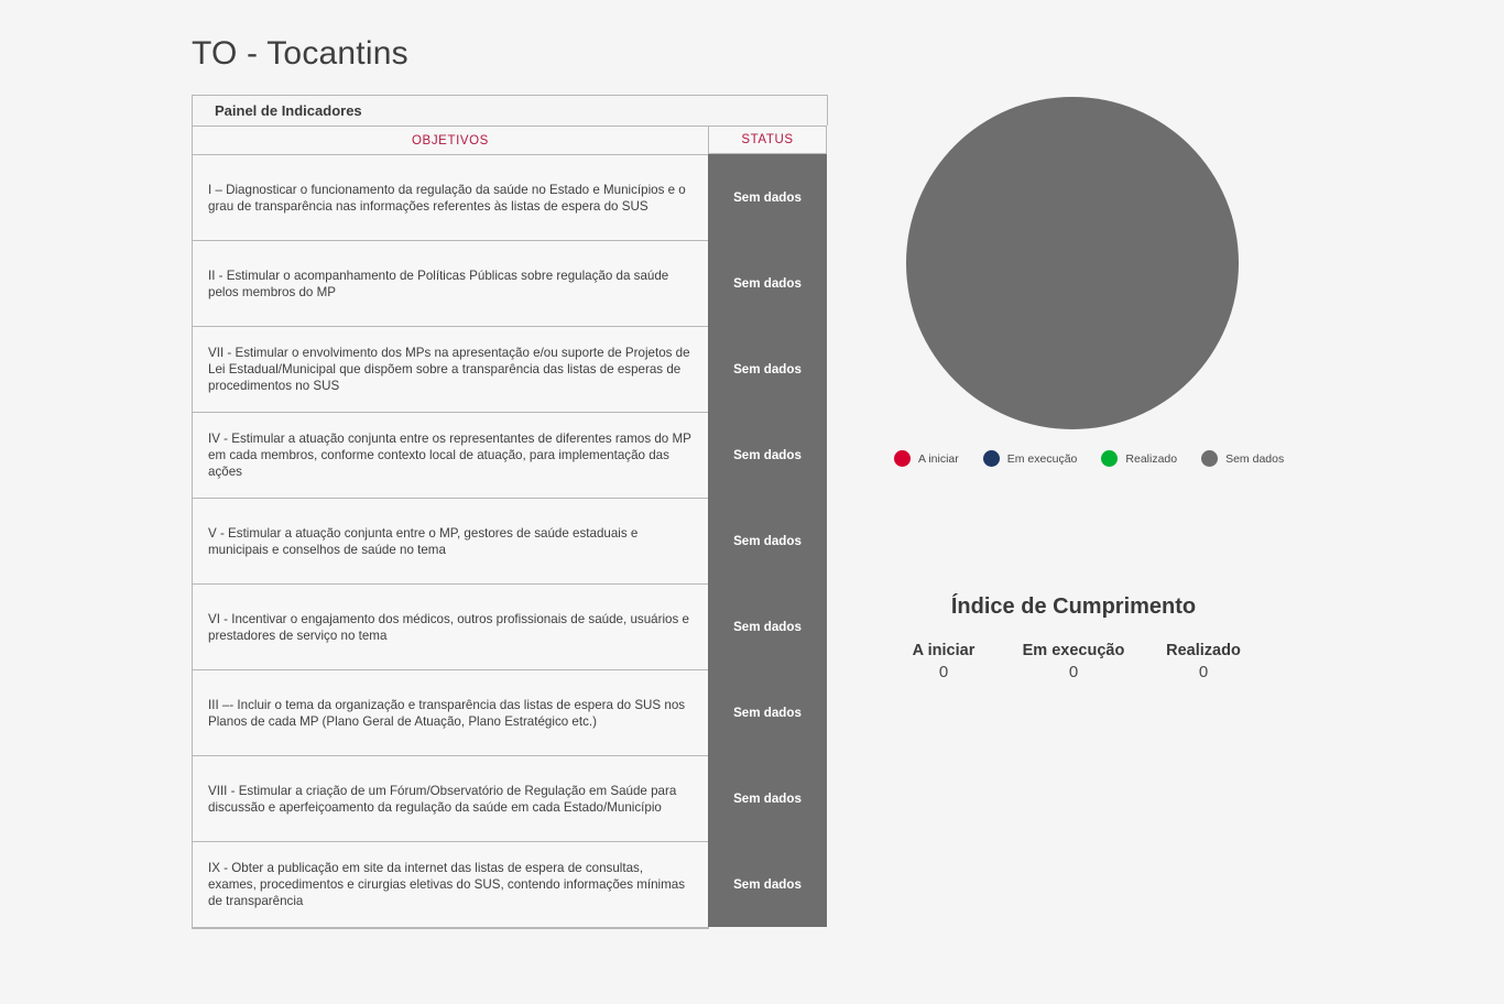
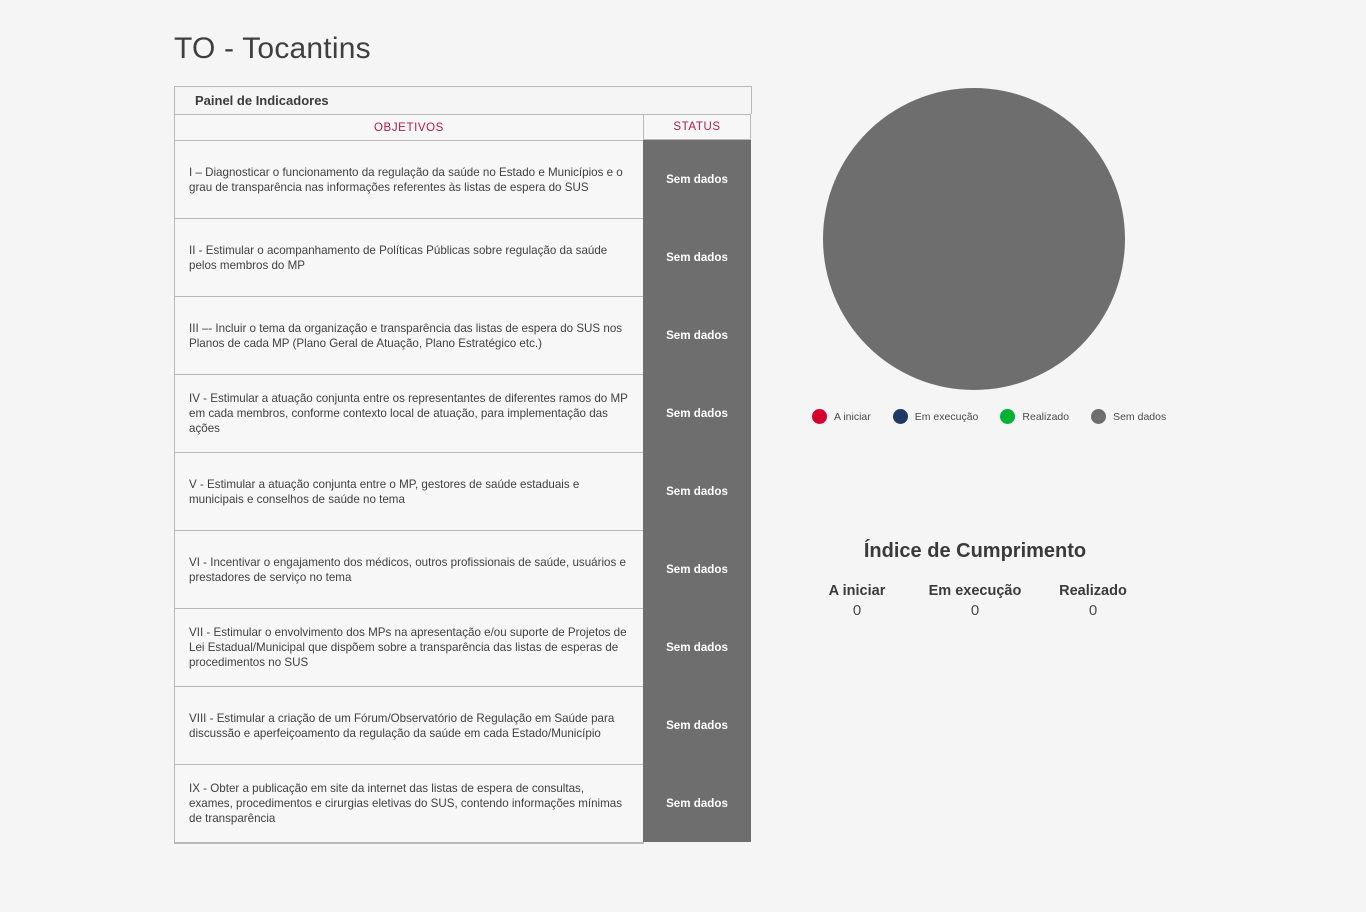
  TO - Tocantins
  Painel de Indicadores
  OBJETIVOS
  I – Diagnosticar o funcionamento da regulação da saúde no Estado e Municípios e o grau de transparência nas informações referentes às listas de espera do SUS
  II - Estimular o acompanhamento de Políticas Públicas sobre regulação da saúde pelos membros do MP
- VII - Estimular o envolvimento dos MPs na apresentação e/ou suporte de Projetos de Lei Estadual/Municipal que dispõem sobre a transparência das listas de esperas de procedimentos no SUS
+ III –- Incluir o tema da organização e transparência das listas de espera do SUS nos Planos de cada MP (Plano Geral de Atuação, Plano Estratégico etc.)
  IV - Estimular a atuação conjunta entre os representantes de diferentes ramos do MP em cada membros, conforme contexto local de atuação, para implementação das ações
  V - Estimular a atuação conjunta entre o MP, gestores de saúde estaduais e municipais e conselhos de saúde no tema
  VI - Incentivar o engajamento dos médicos, outros profissionais de saúde, usuários e prestadores de serviço no tema
- III –- Incluir o tema da organização e transparência das listas de espera do SUS nos Planos de cada MP (Plano Geral de Atuação, Plano Estratégico etc.)
+ VII - Estimular o envolvimento dos MPs na apresentação e/ou suporte de Projetos de Lei Estadual/Municipal que dispõem sobre a transparência das listas de esperas de procedimentos no SUS
  VIII - Estimular a criação de um Fórum/Observatório de Regulação em Saúde para discussão e aperfeiçoamento da regulação da saúde em cada Estado/Município
  IX - Obter a publicação em site da internet das listas de espera de consultas, exames, procedimentos e cirurgias eletivas do SUS, contendo informações mínimas de transparência
  STATUS
  Sem dados
  Sem dados
  Sem dados
  Sem dados
  Sem dados
  Sem dados
  Sem dados
  Sem dados
  Sem dados
  A iniciar
  Em execução
  Realizado
  Sem dados
  Índice de Cumprimento
  A iniciar
  0
  Em execução
  0
  Realizado
  0
